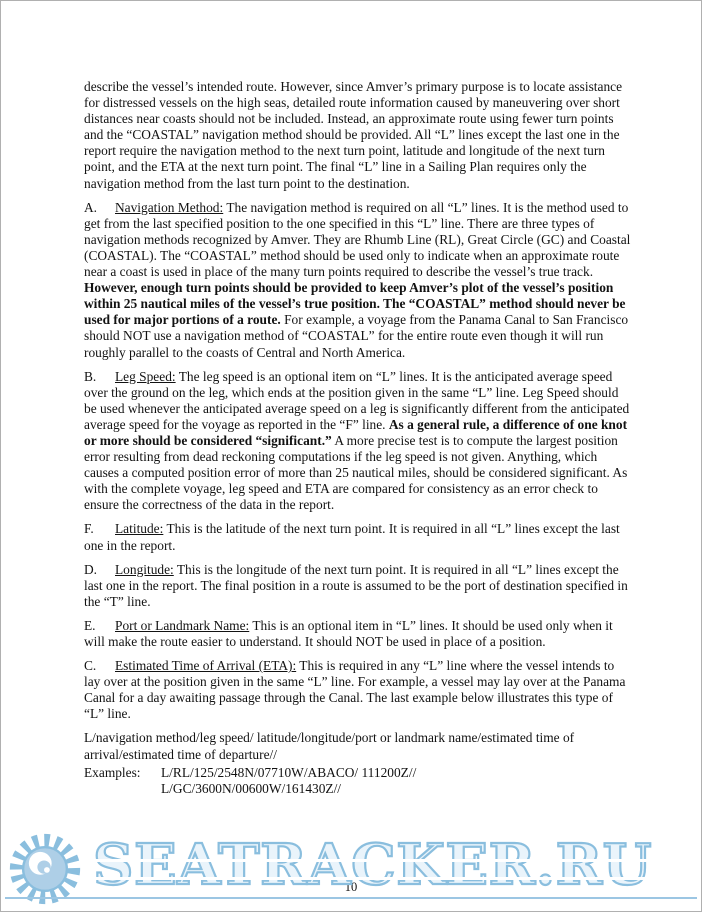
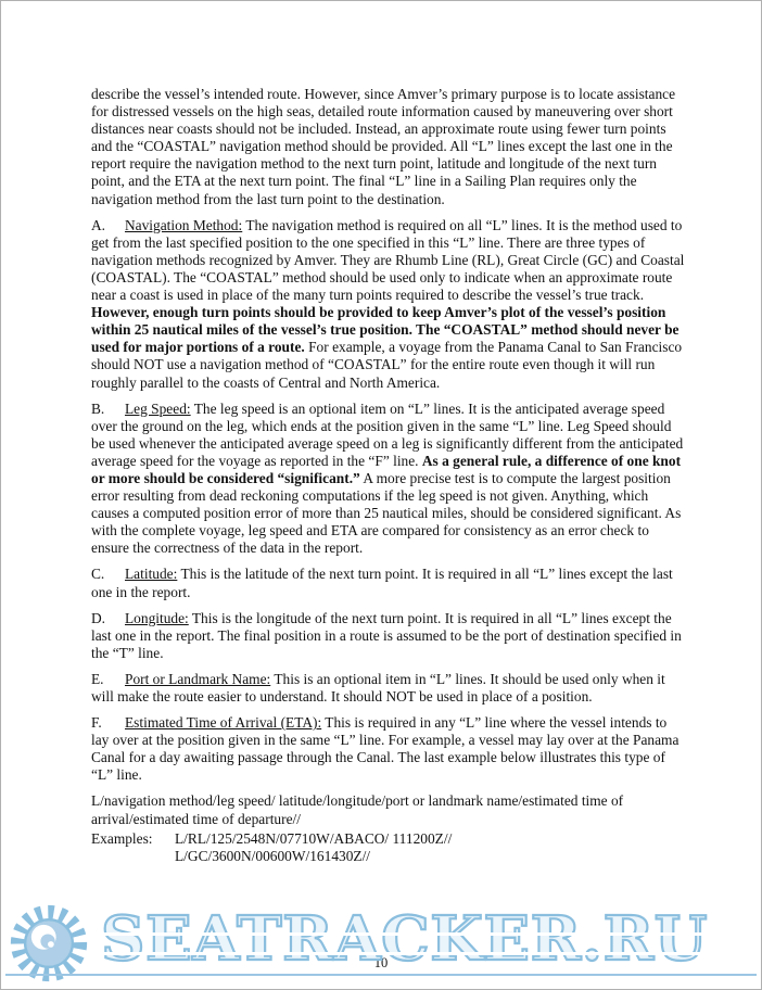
  describe the vessel’s intended route. However, since Amver’s primary purpose is to locate assistance for distressed vessels on the high seas, detailed route information caused by maneuvering over short distances near coasts should not be included. Instead, an approximate route using fewer turn points and the “COASTAL” navigation method should be provided. All “L” lines except the last one in the report require the navigation method to the next turn point, latitude and longitude of the next turn point, and the ETA at the next turn point. The final “L” line in a Sailing Plan requires only the navigation method from the last turn point to the destination.
  A. Navigation Method: The navigation method is required on all “L” lines. It is the method used to get from the last specified position to the one specified in this “L” line. There are three types of navigation methods recognized by Amver. They are Rhumb Line (RL), Great Circle (GC) and Coastal (COASTAL). The “COASTAL” method should be used only to indicate when an approximate route near a coast is used in place of the many turn points required to describe the vessel’s true track. However, enough turn points should be provided to keep Amver’s plot of the vessel’s position within 25 nautical miles of the vessel’s true position. The “COASTAL” method should never be used for major portions of a route. For example, a voyage from the Panama Canal to San Francisco should NOT use a navigation method of “COASTAL” for the entire route even though it will run roughly parallel to the coasts of Central and North America.
  B. Leg Speed: The leg speed is an optional item on “L” lines. It is the anticipated average speed over the ground on the leg, which ends at the position given in the same “L” line. Leg Speed should be used whenever the anticipated average speed on a leg is significantly different from the anticipated average speed for the voyage as reported in the “F” line. As a general rule, a difference of one knot or more should be considered “significant.” A more precise test is to compute the largest position error resulting from dead reckoning computations if the leg speed is not given. Anything, which causes a computed position error of more than 25 nautical miles, should be considered significant. As with the complete voyage, leg speed and ETA are compared for consistency as an error check to ensure the correctness of the data in the report.
- F. Latitude: This is the latitude of the next turn point. It is required in all “L” lines except the last one in the report.
+ C. Latitude: This is the latitude of the next turn point. It is required in all “L” lines except the last one in the report.
  D. Longitude: This is the longitude of the next turn point. It is required in all “L” lines except the last one in the report. The final position in a route is assumed to be the port of destination specified in the “T” line.
  E. Port or Landmark Name: This is an optional item in “L” lines. It should be used only when it will make the route easier to understand. It should NOT be used in place of a position.
- C. Estimated Time of Arrival (ETA): This is required in any “L” line where the vessel intends to lay over at the position given in the same “L” line. For example, a vessel may lay over at the Panama Canal for a day awaiting passage through the Canal. The last example below illustrates this type of “L” line.
+ F. Estimated Time of Arrival (ETA): This is required in any “L” line where the vessel intends to lay over at the position given in the same “L” line. For example, a vessel may lay over at the Panama Canal for a day awaiting passage through the Canal. The last example below illustrates this type of “L” line.
  L/navigation method/leg speed/ latitude/longitude/port or landmark name/estimated time of arrival/estimated time of departure//
  Examples:
  L/RL/125/2548N/07710W/ABACO/ 111200Z//
  L/GC/3600N/00600W/161430Z//
  10
  SEATRACKER.RU
